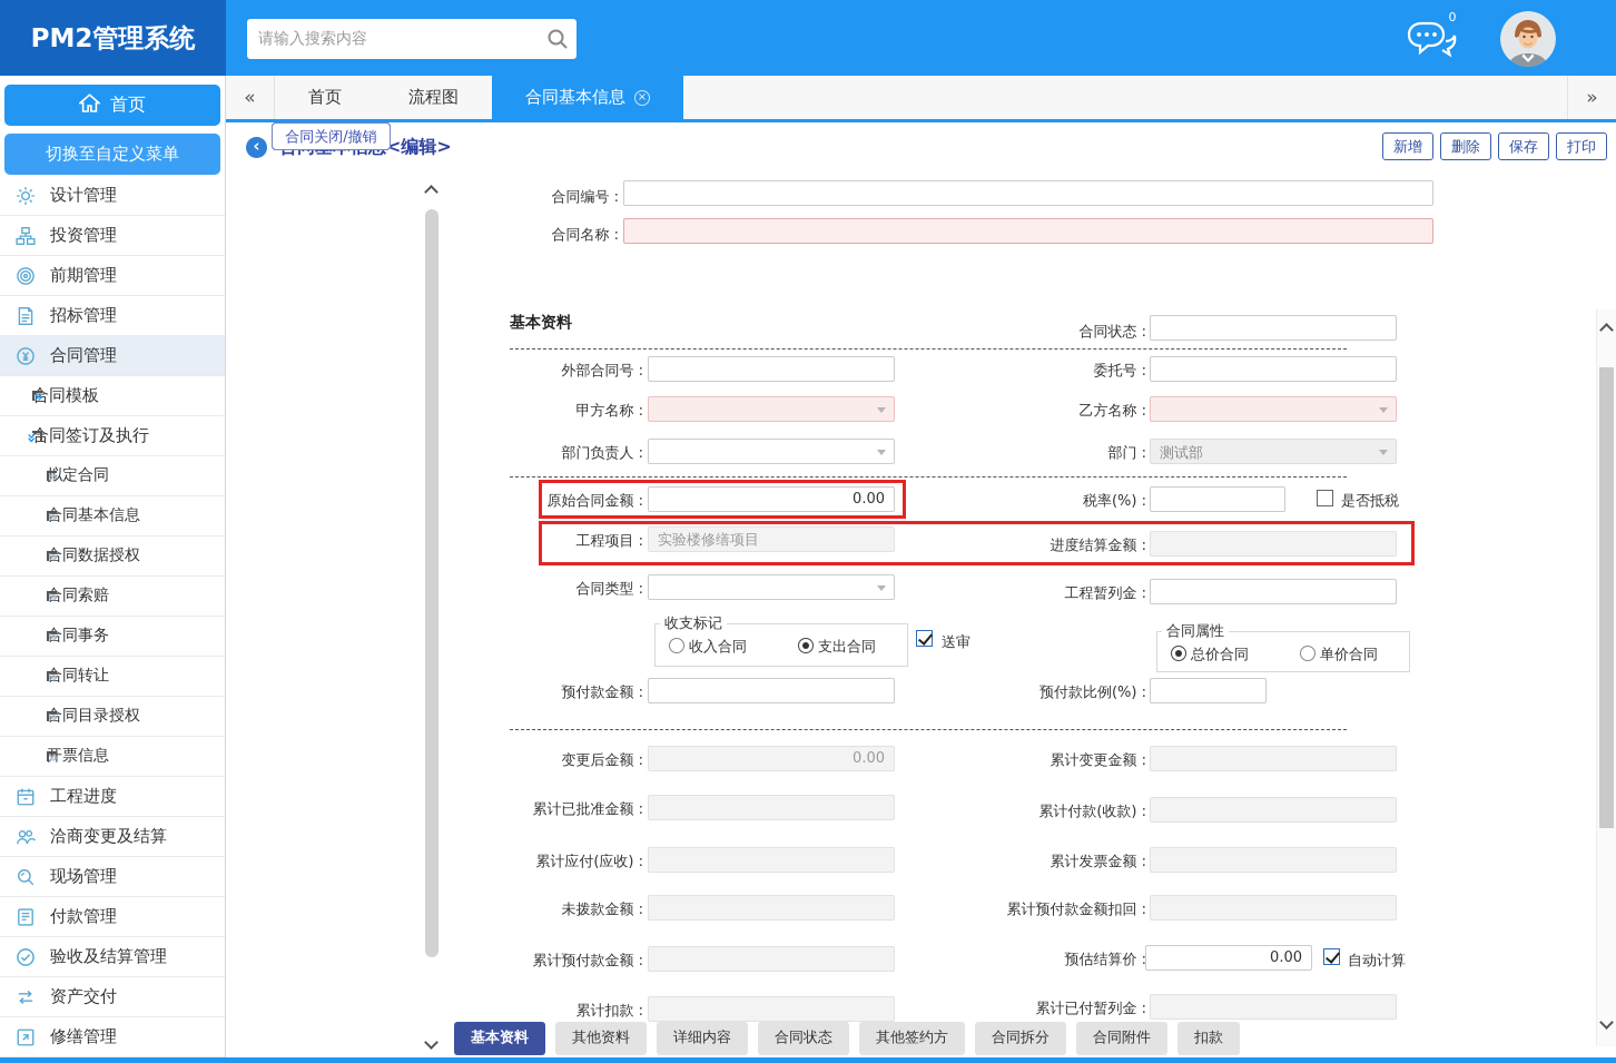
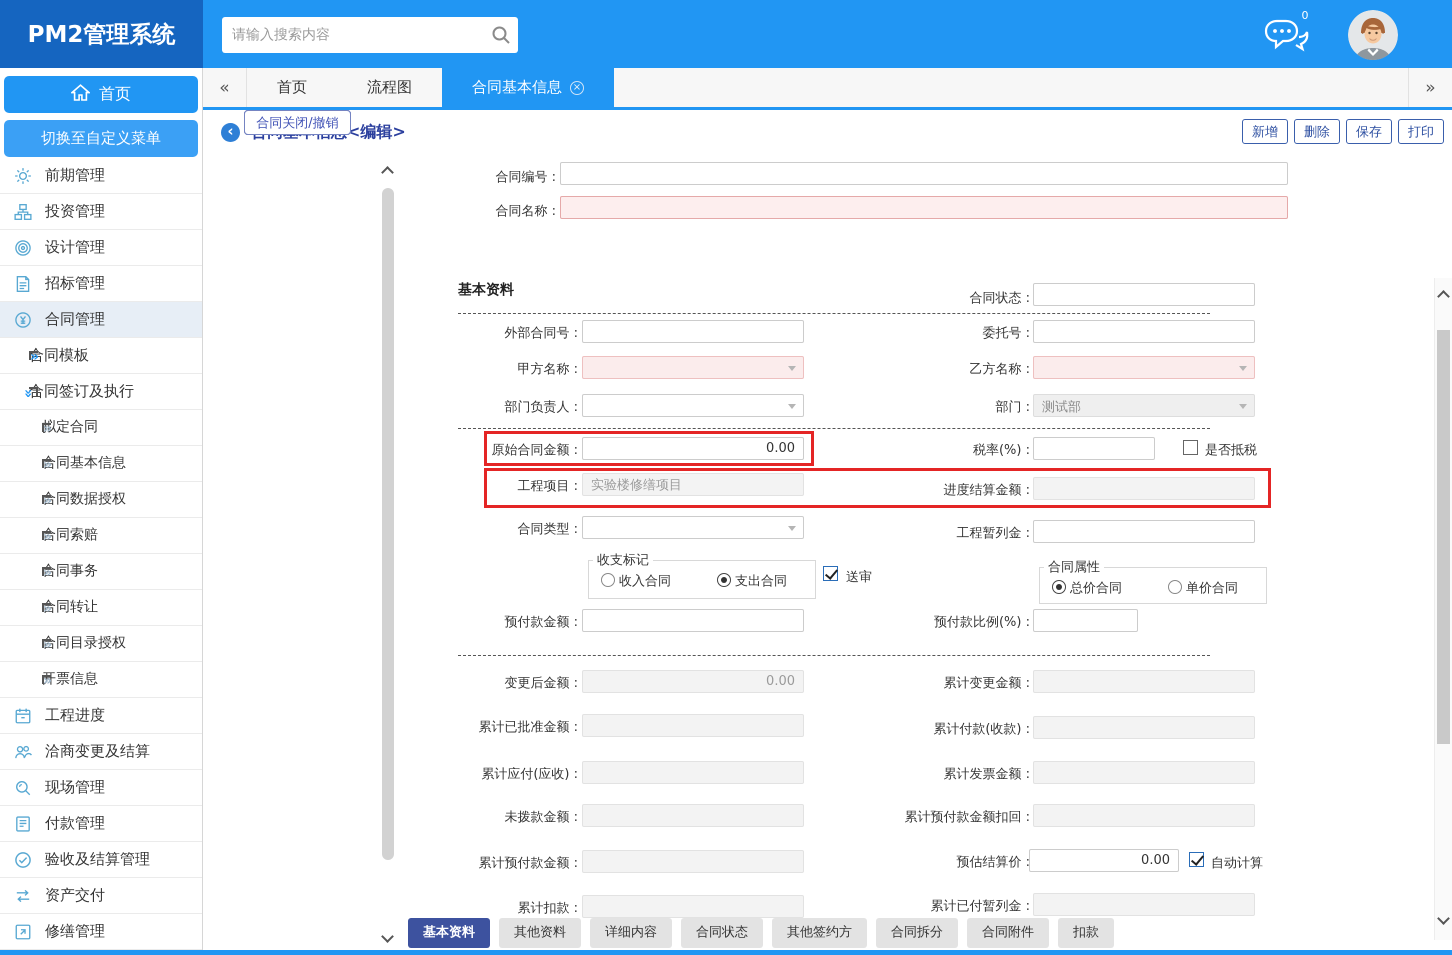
  PM2管理系统
  请输入搜索内容
  0
  首页
  切换至自定义菜单
- 设计管理
+ 前期管理
  投资管理
- 前期管理
+ 设计管理
  招标管理
  合同管理
  »
  合同模板
  合同签订及执行
  »
  拟定合同
  »
  合同基本信息
  »
  合同数据授权
  »
  合同索赔
  »
  合同事务
  »
  合同转让
  »
  合同目录授权
  »
  开票信息
  工程进度
  洽商变更及结算
  现场管理
  付款管理
  验收及结算管理
  资产交付
  修缮管理
  «
  首页
  流程图
  合同基本信息
  ×
  »
  ‹
  新增
  删除
  保存
  打印
  合同关闭/撤销
  合同编号
  合同名称
  基本资料
  合同状态
  外部合同号
  委托号
  甲方名称
  乙方名称
  部门负责人
  部门
  测试部
  原始合同金额
  0.00
  税率(%)
  是否抵税
  工程项目
  实验楼修缮项目
  进度结算金额
  合同类型
  工程暂列金
  收支标记
  收入合同
  支出合同
  送审
  合同属性
  总价合同
  单价合同
  预付款金额
  预付款比例(%)
  变更后金额
  0.00
  累计变更金额
  累计已批准金额
  累计付款(收款)
  累计应付(应收)
  累计发票金额
  未拨款金额
  累计预付款金额扣回
  累计预付款金额
  预估结算价
  0.00
  自动计算
  累计扣款
  累计已付暂列金
  基本资料
  其他资料
  详细内容
  合同状态
  其他签约方
  合同拆分
  合同附件
  扣款
